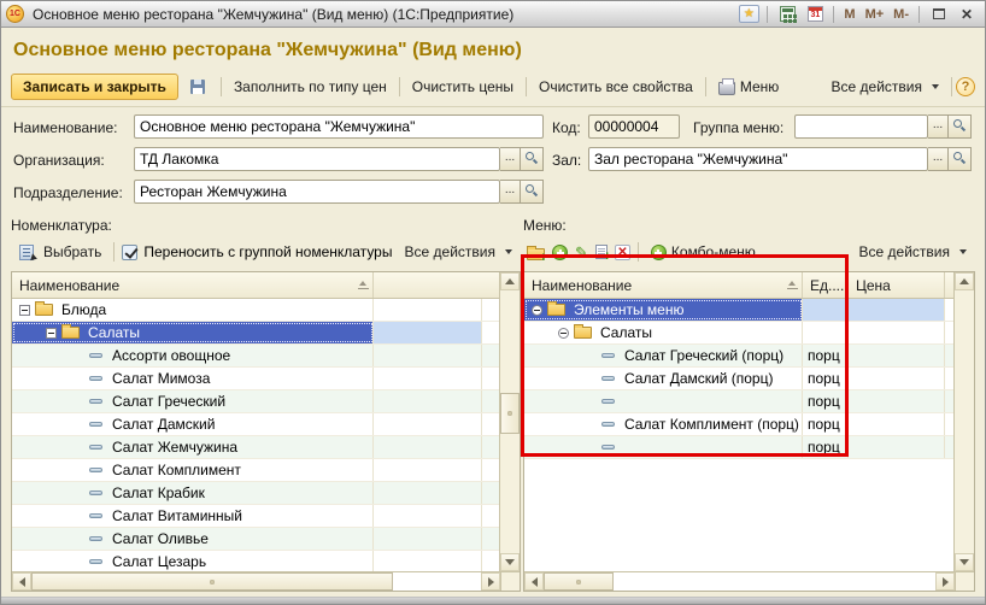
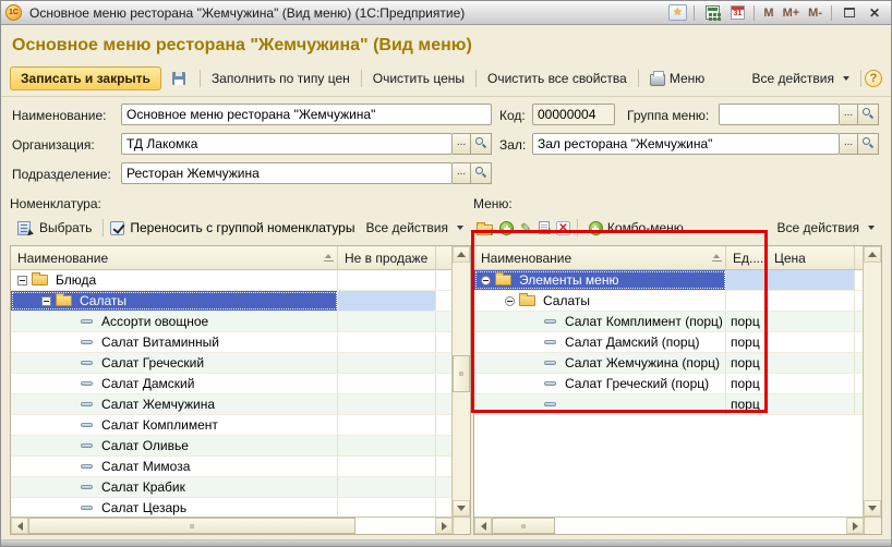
  Основное меню ресторана "Жемчужина" (Вид меню) (1С:Предприятие)
  ★
  M
  M+
  M-
  ✕
  Основное меню ресторана "Жемчужина" (Вид меню)
  Записать и закрыть
  Заполнить по типу цен
  Очистить цены
  Очистить все свойства
  Меню
  Все действия
  ?
  Наименование:
  Основное меню ресторана "Жемчужина"
  Код:
  00000004
  Группа меню:
  ...
  Организация:
  ТД Лакомка
  ...
  Зал:
  Зал ресторана "Жемчужина"
  ...
  Подразделение:
  Ресторан Жемчужина
  ...
  Номенклатура:
  Выбрать
  Переносить с группой номенклатуры
  Все действия
  Наименование
+ Не в продаже
  Блюда
  Салаты
  Ассорти овощное
- Салат Мимоза
+ Салат Витаминный
  Салат Греческий
  Салат Дамский
  Салат Жемчужина
  Салат Комплимент
- Салат Крабик
+ Салат Оливье
- Салат Витаминный
+ Салат Мимоза
- Салат Оливье
+ Салат Крабик
  Салат Цезарь
  Меню:
  ✎
  ✕
  Комбо-меню
  Все действия
  Наименование
  Ед....
  Цена
  Элементы меню
  Салаты
- Салат Греческий (порц)
+ Салат Комплимент (порц)
  порц
  Салат Дамский (порц)
  порц
+ Салат Жемчужина (порц)
  порц
- Салат Комплимент (порц)
+ Салат Греческий (порц)
  порц
  порц
